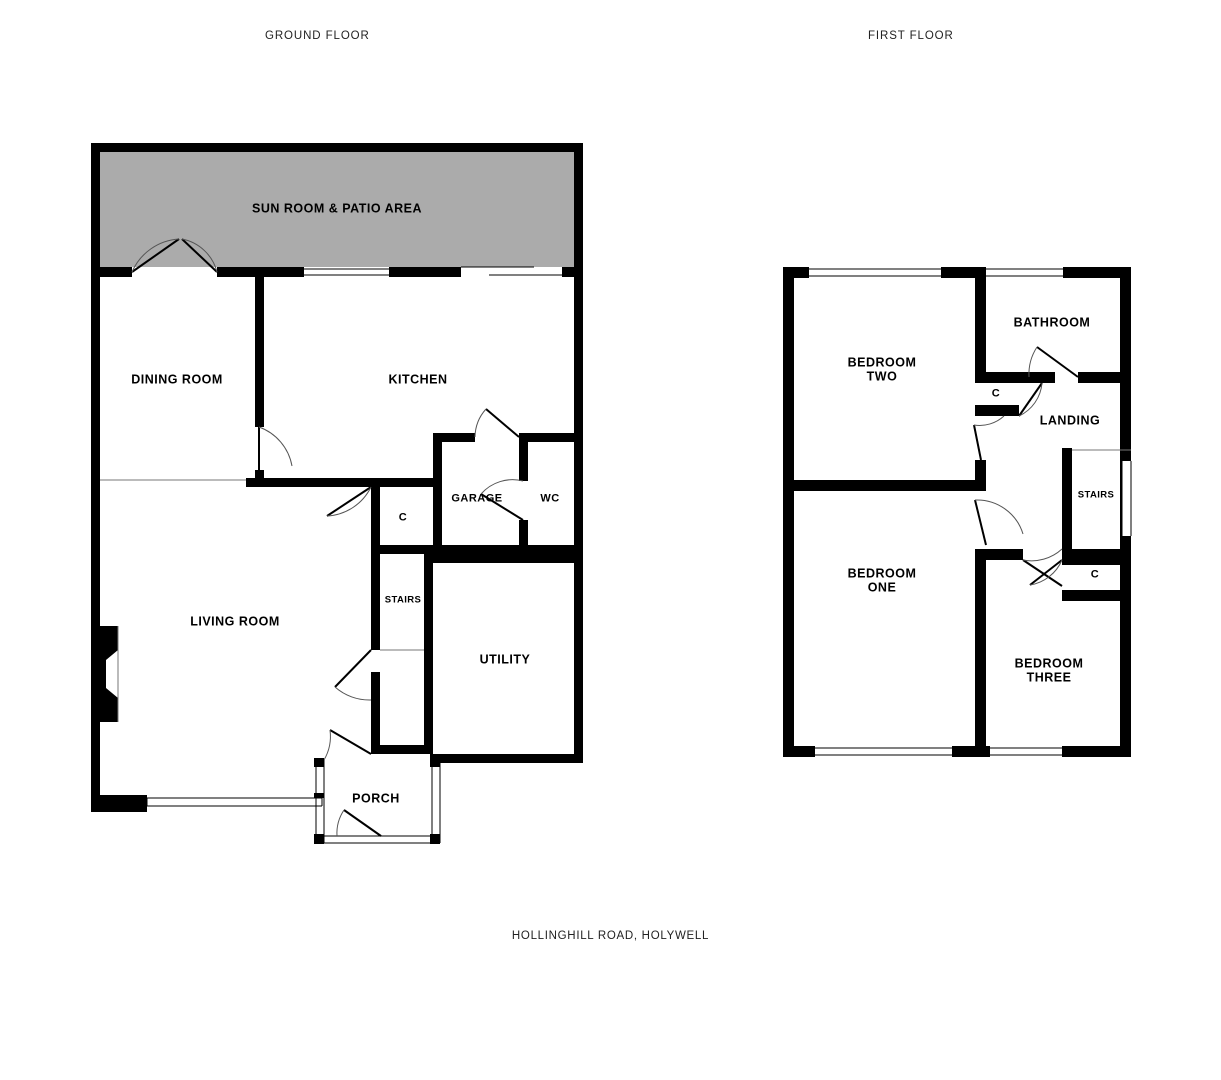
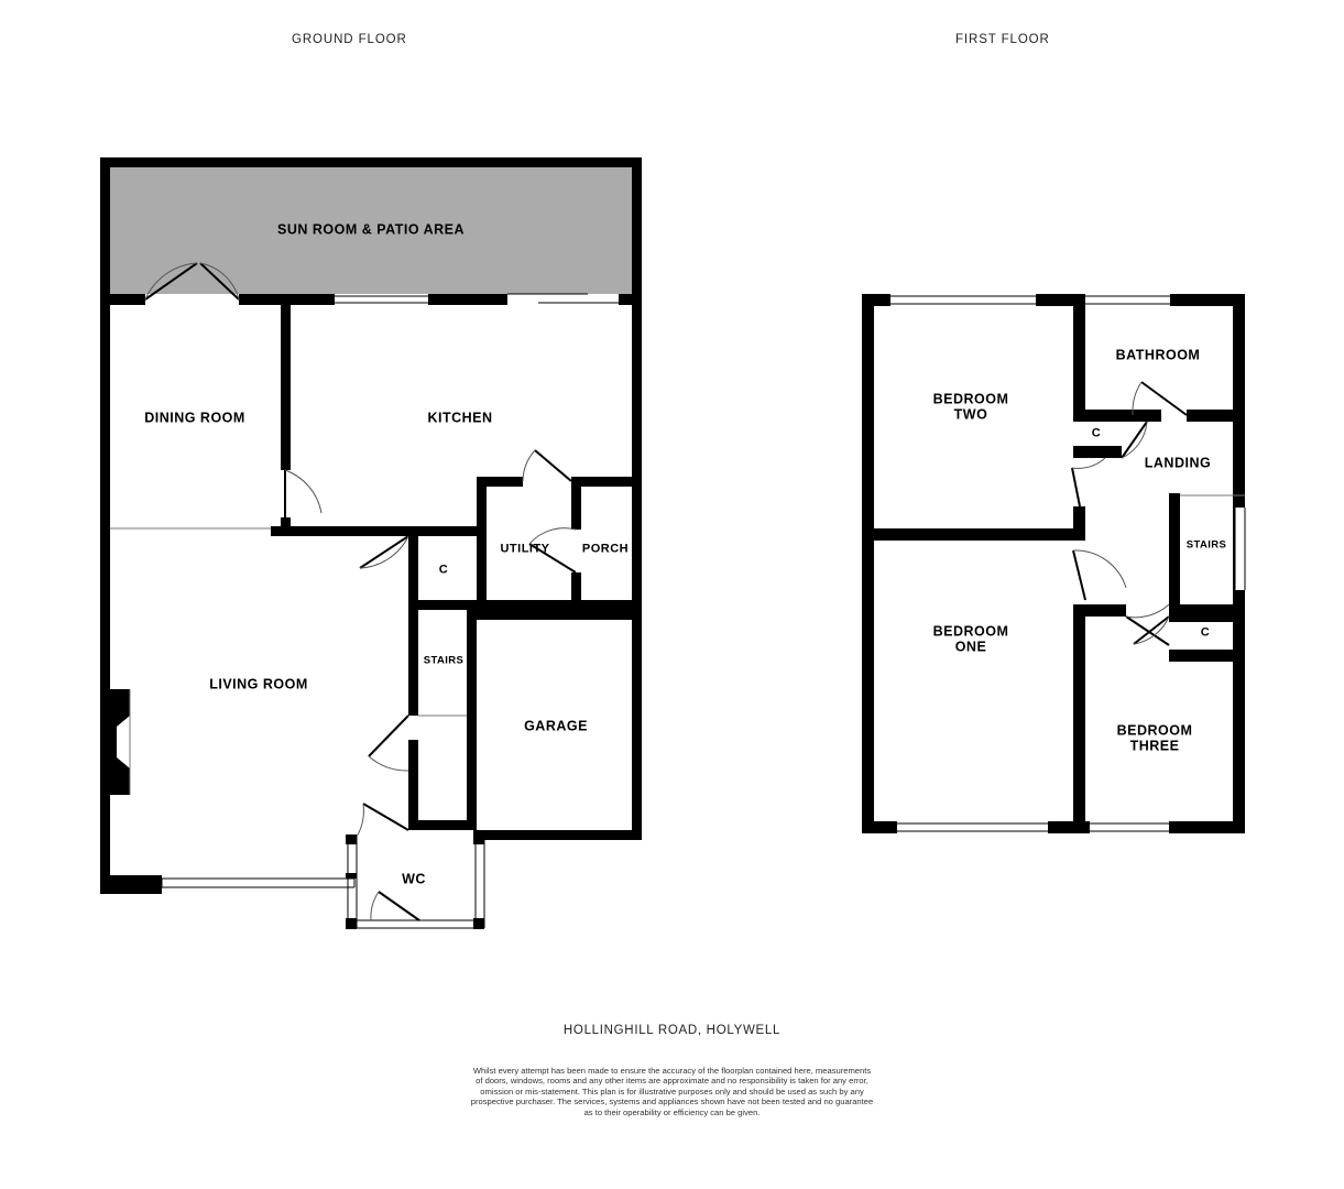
  GROUND FLOOR
  FIRST FLOOR
  SUN ROOM & PATIO AREA
  DINING ROOM
  KITCHEN
- GARAGE
+ UTILITY
- WC
+ PORCH
  C
  STAIRS
  LIVING ROOM
- UTILITY
+ GARAGE
- PORCH
+ WC
  BEDROOM
  TWO
  BATHROOM
  C
  LANDING
  STAIRS
  BEDROOM
  ONE
  C
  BEDROOM
  THREE
  HOLLINGHILL ROAD, HOLYWELL
+ Whilst every attempt has been made to ensure the accuracy of the floorplan contained here, measurements
+ of doors, windows, rooms and any other items are approximate and no responsibility is taken for any error,
+ omission or mis-statement. This plan is for illustrative purposes only and should be used as such by any
+ prospective purchaser. The services, systems and appliances shown have not been tested and no guarantee
+ as to their operability or efficiency can be given.
